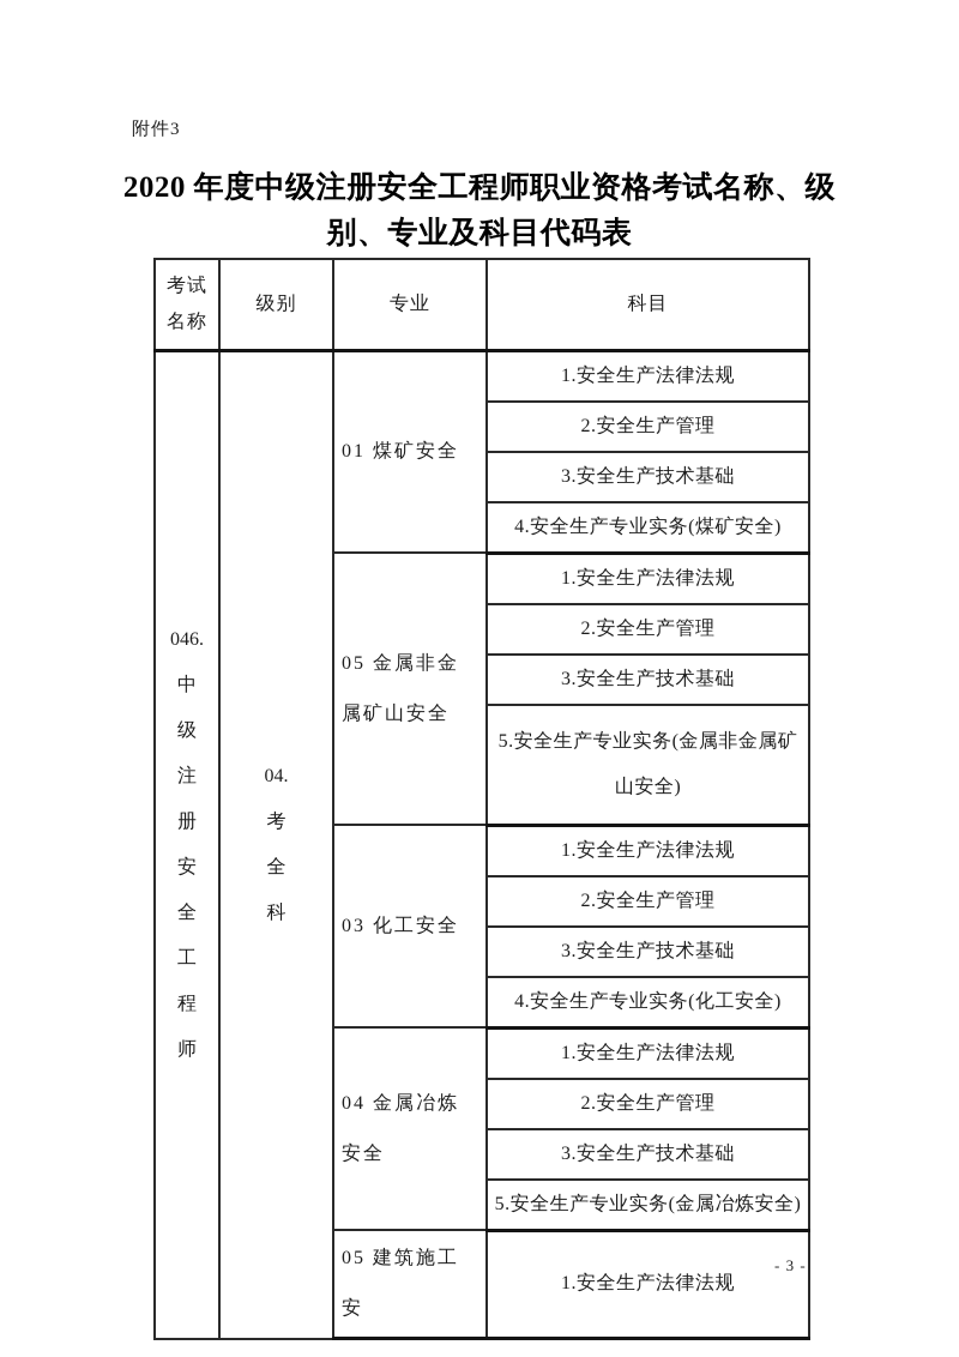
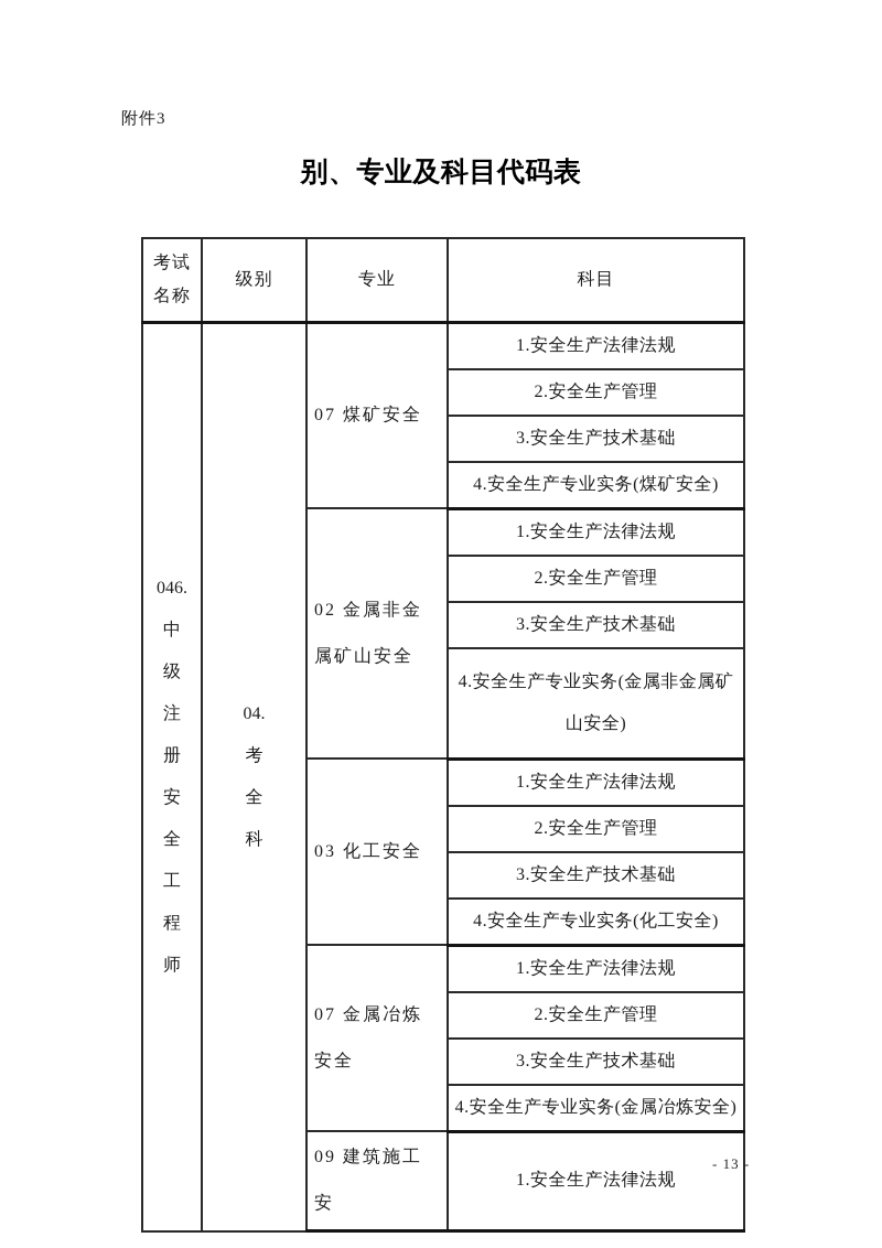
  附件3
- 2020 年度中级注册安全工程师职业资格考试名称、级
  别、专业及科目代码表
  考试名称	级别	专业	科目
- 046. 中 级 注 册 安 全 工 程 师	04. 考 全 科	01 煤矿安全	1.安全生产法律法规
+ 046. 中 级 注 册 安 全 工 程 师	04. 考 全 科	07 煤矿安全	1.安全生产法律法规
  2.安全生产管理
  3.安全生产技术基础
  4.安全生产专业实务(煤矿安全)
- 05 金属非金属矿山安全	1.安全生产法律法规
+ 02 金属非金属矿山安全	1.安全生产法律法规
  2.安全生产管理
  3.安全生产技术基础
- 5.安全生产专业实务(金属非金属矿山安全)
+ 4.安全生产专业实务(金属非金属矿山安全)
  03 化工安全	1.安全生产法律法规
  2.安全生产管理
  3.安全生产技术基础
  4.安全生产专业实务(化工安全)
- 04 金属冶炼安全	1.安全生产法律法规
+ 07 金属冶炼安全	1.安全生产法律法规
  2.安全生产管理
  3.安全生产技术基础
- 5.安全生产专业实务(金属冶炼安全)
+ 4.安全生产专业实务(金属冶炼安全)
- 05 建筑施工安	1.安全生产法律法规
+ 09 建筑施工安	1.安全生产法律法规
- - 3 -
+ - 13 -
